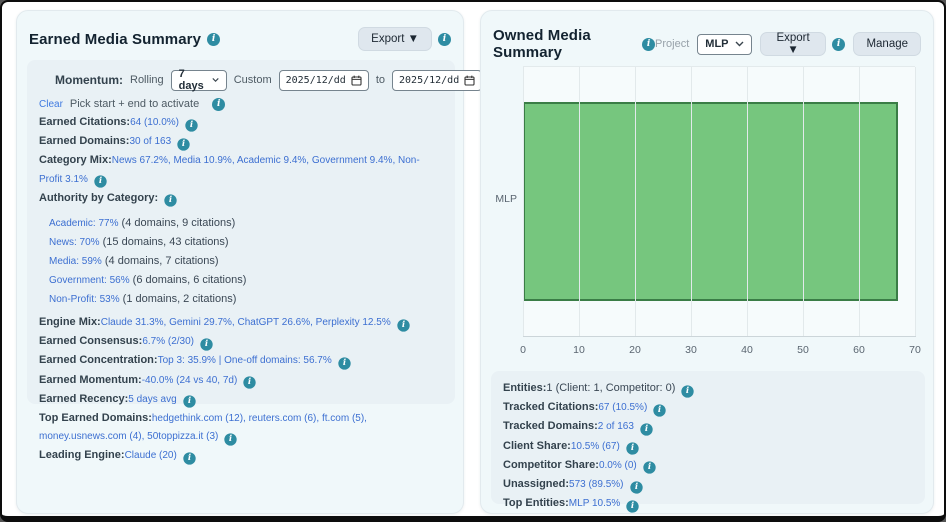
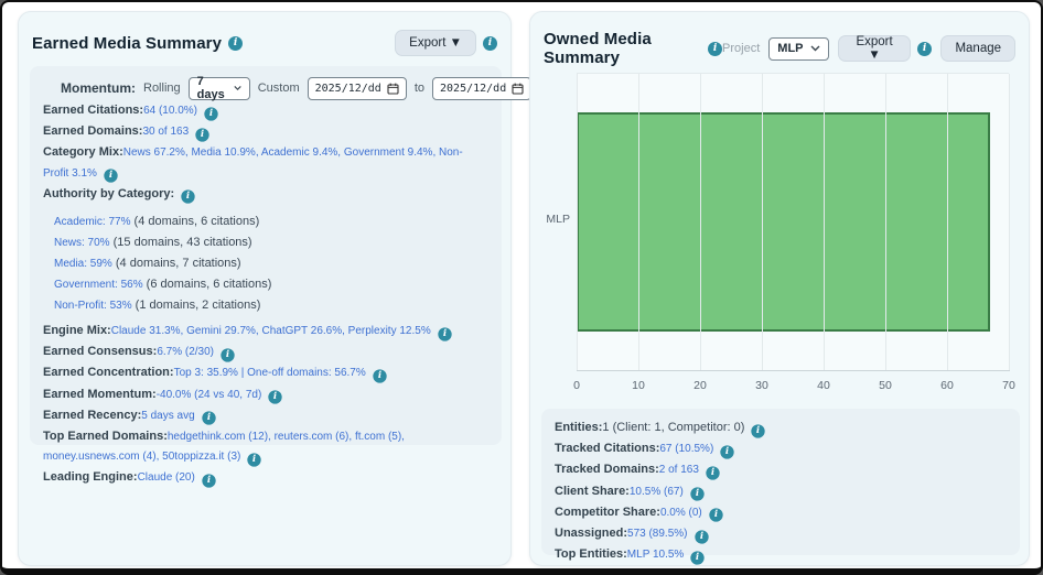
  Earned Media Summary
  Export ▼
  Momentum:
  Rolling
  7 days
  Custom
  2025/12/dd
  to
  2025/12/dd
- Clear
- Pick start + end to activate
  Earned Citations: 64 (10.0%)
  Earned Domains: 30 of 163
  Category Mix: News 67.2%, Media 10.9%, Academic 9.4%, Government 9.4%, Non-Profit 3.1%
  Authority by Category:
- Academic: 77% (4 domains, 9 citations)
+ Academic: 77% (4 domains, 6 citations)
  News: 70% (15 domains, 43 citations)
  Media: 59% (4 domains, 7 citations)
  Government: 56% (6 domains, 6 citations)
  Non-Profit: 53% (1 domains, 2 citations)
  Engine Mix: Claude 31.3%, Gemini 29.7%, ChatGPT 26.6%, Perplexity 12.5%
  Earned Consensus: 6.7% (2/30)
  Earned Concentration: Top 3: 35.9% | One-off domains: 56.7%
  Earned Momentum: -40.0% (24 vs 40, 7d)
  Earned Recency: 5 days avg
  Top Earned Domains: hedgethink.com (12), reuters.com (6), ft.com (5), money.usnews.com (4), 50toppizza.it (3)
  Leading Engine: Claude (20)
  Owned Media Summary
  Project
  MLP
  Export ▼
  Manage
  MLP
  0
  10
  20
  30
  40
  50
  60
  70
  Entities: 1 (Client: 1, Competitor: 0)
  Tracked Citations: 67 (10.5%)
  Tracked Domains: 2 of 163
  Client Share: 10.5% (67)
  Competitor Share: 0.0% (0)
  Unassigned: 573 (89.5%)
  Top Entities: MLP 10.5%
